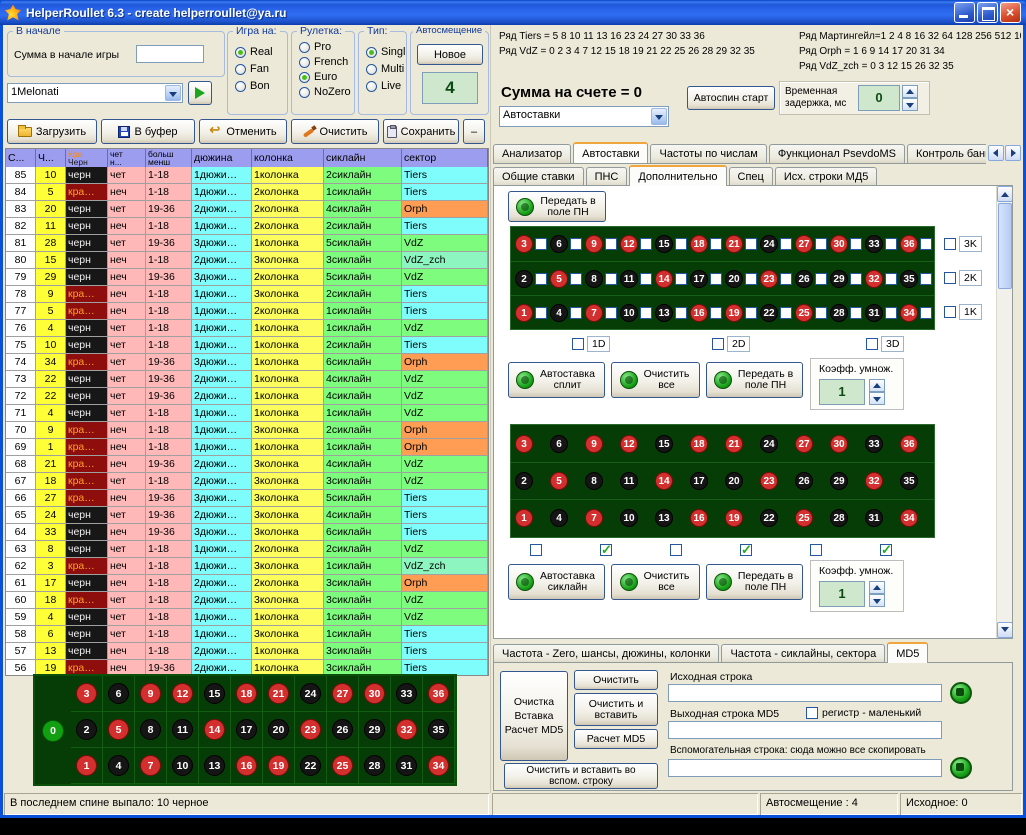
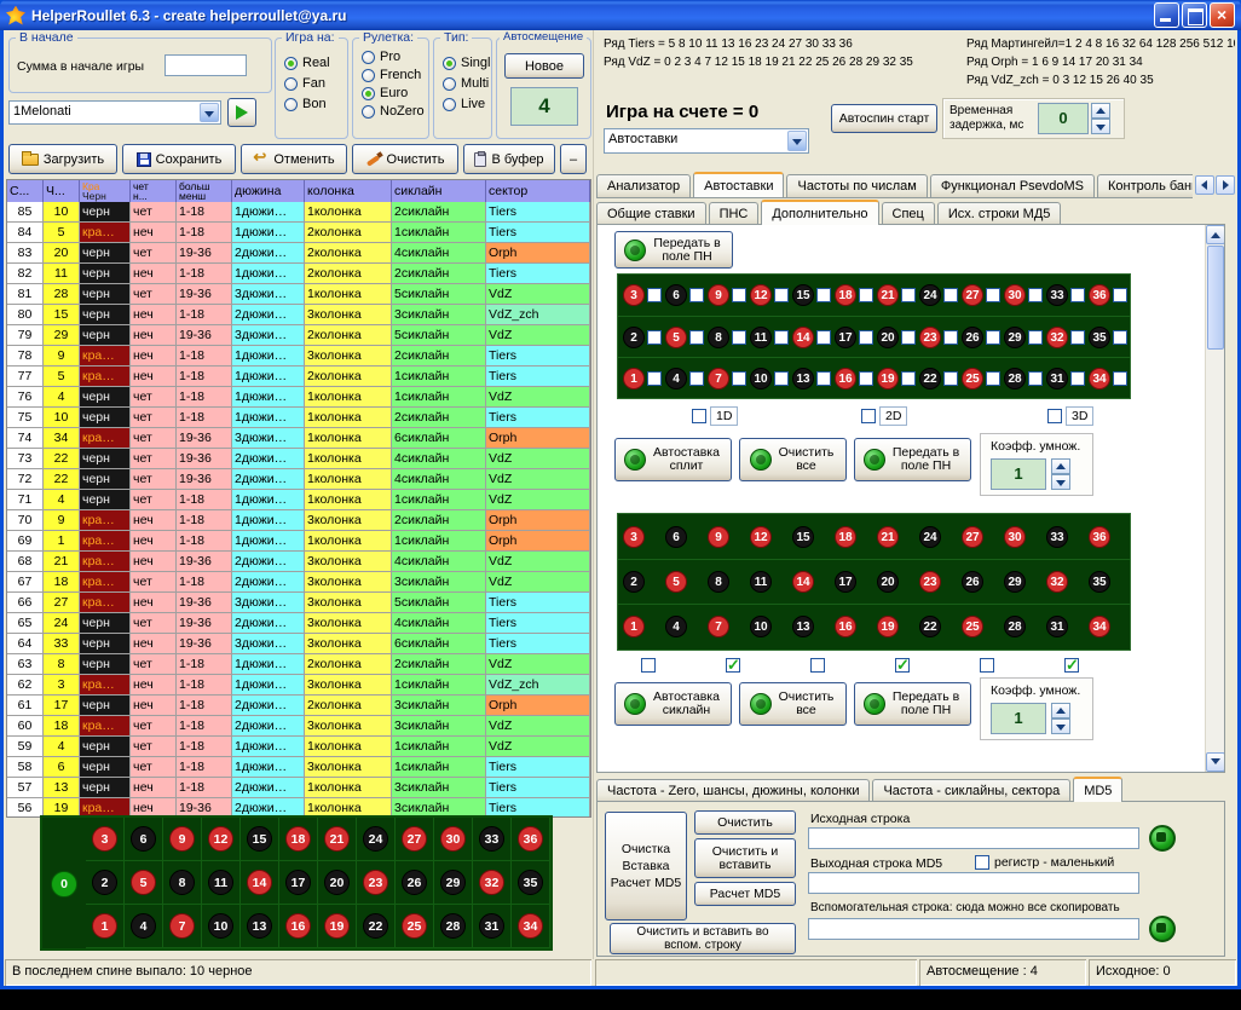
  HelperRoullet 6.3 - create helperroullet@ya.ru
  В начале
  Сумма в начале игры
  1Melonati
  Игра на:
  Real
  Fan
  Bon
  Рулетка:
  Pro
  French
  Euro
  NoZero
  Тип:
  Singl
  Multi
  Live
  Автосмещение
  Новое
  4
  Загрузить
- В буфер
+ Сохранить
  Отменить
  Очистить
- Сохранить
+ В буфер
  –
  С...
  Ч...
  Кра
  Черн
  чет
  н...
  больш
  менш
  дюжина
  колонка
  сиклайн
  сектор
  85
  10
  черн
  чет
  1-18
  1дюжи…
  1колонка
  2сиклайн
  Tiers
  84
  5
  кра…
  неч
  1-18
  1дюжи…
  2колонка
  1сиклайн
  Tiers
  83
  20
  черн
  чет
  19-36
  2дюжи…
  2колонка
  4сиклайн
  Orph
  82
  11
  черн
  неч
  1-18
  1дюжи…
  2колонка
  2сиклайн
  Tiers
  81
  28
  черн
  чет
  19-36
  3дюжи…
  1колонка
  5сиклайн
  VdZ
  80
  15
  черн
  неч
  1-18
  2дюжи…
  3колонка
  3сиклайн
  VdZ_zch
  79
  29
  черн
  неч
  19-36
  3дюжи…
  2колонка
  5сиклайн
  VdZ
  78
  9
  кра…
  неч
  1-18
  1дюжи…
  3колонка
  2сиклайн
  Tiers
  77
  5
  кра…
  неч
  1-18
  1дюжи…
  2колонка
  1сиклайн
  Tiers
  76
  4
  черн
  чет
  1-18
  1дюжи…
  1колонка
  1сиклайн
  VdZ
  75
  10
  черн
  чет
  1-18
  1дюжи…
  1колонка
  2сиклайн
  Tiers
  74
  34
  кра…
  чет
  19-36
  3дюжи…
  1колонка
  6сиклайн
  Orph
  73
  22
  черн
  чет
  19-36
  2дюжи…
  1колонка
  4сиклайн
  VdZ
  72
  22
  черн
  чет
  19-36
  2дюжи…
  1колонка
  4сиклайн
  VdZ
  71
  4
  черн
  чет
  1-18
  1дюжи…
  1колонка
  1сиклайн
  VdZ
  70
  9
  кра…
  неч
  1-18
  1дюжи…
  3колонка
  2сиклайн
  Orph
  69
  1
  кра…
  неч
  1-18
  1дюжи…
  1колонка
  1сиклайн
  Orph
  68
  21
  кра…
  неч
  19-36
  2дюжи…
  3колонка
  4сиклайн
  VdZ
  67
  18
  кра…
  чет
  1-18
  2дюжи…
  3колонка
  3сиклайн
  VdZ
  66
  27
  кра…
  неч
  19-36
  3дюжи…
  3колонка
  5сиклайн
  Tiers
  65
  24
  черн
  чет
  19-36
  2дюжи…
  3колонка
  4сиклайн
  Tiers
  64
  33
  черн
  неч
  19-36
  3дюжи…
  3колонка
  6сиклайн
  Tiers
  63
  8
  черн
  чет
  1-18
  1дюжи…
  2колонка
  2сиклайн
  VdZ
  62
  3
  кра…
  неч
  1-18
  1дюжи…
  3колонка
  1сиклайн
  VdZ_zch
  61
  17
  черн
  неч
  1-18
  2дюжи…
  2колонка
  3сиклайн
  Orph
  60
  18
  кра…
  чет
  1-18
  2дюжи…
  3колонка
  3сиклайн
  VdZ
  59
  4
  черн
  чет
  1-18
  1дюжи…
  1колонка
  1сиклайн
  VdZ
  58
  6
  черн
  чет
  1-18
  1дюжи…
  3колонка
  1сиклайн
  Tiers
  57
  13
  черн
  неч
  1-18
  2дюжи…
  1колонка
  3сиклайн
  Tiers
  56
  19
  кра…
  неч
  19-36
  2дюжи…
  1колонка
  3сиклайн
  Tiers
  0
  3
  6
  9
  12
  15
  18
  21
  24
  27
  30
  33
  36
  2
  5
  8
  11
  14
  17
  20
  23
  26
  29
  32
  35
  1
  4
  7
  10
  13
  16
  19
  22
  25
  28
  31
  34
  Ряд Tiers = 5 8 10 11 13 16 23 24 27 30 33 36
  Ряд VdZ = 0 2 3 4 7 12 15 18 19 21 22 25 26 28 29 32 35
  Ряд Мартингейл=1 2 4 8 16 32 64 128 256 512 1
  Ряд Orph = 1 6 9 14 17 20 31 34
- Ряд VdZ_zch = 0 3 12 15 26 32 35
+ Ряд VdZ_zch = 0 3 12 15 26 40 35
- Сумма на счете = 0
+ Игра на счете = 0
  Автоспин старт
  Временная
  задержка, мс
  0
  Автоставки
  Анализатор
  Автоставки
  Частоты по числам
  Функционал PsevdoMS
  Контроль бан
  Общие ставки
  ПНС
  Дополнительно
  Спец
  Исх. строки МД5
  Передать в поле ПН
  3
  6
  9
  12
  15
  18
  21
  24
  27
  30
  33
  36
  2
  5
  8
  11
  14
  17
  20
  23
  26
  29
  32
  35
  1
  4
  7
  10
  13
  16
  19
  22
  25
  28
  31
  34
- 3K
- 2K
- 1K
  1D
  2D
  3D
  Автоставка сплит
  Очистить все
  Передать в поле ПН
  Коэфф. умнож.
  1
  3
  6
  9
  12
  15
  18
  21
  24
  27
  30
  33
  36
  2
  5
  8
  11
  14
  17
  20
  23
  26
  29
  32
  35
  1
  4
  7
  10
  13
  16
  19
  22
  25
  28
  31
  34
  Автоставка сиклайн
  Очистить все
  Передать в поле ПН
  Коэфф. умнож.
  1
  Частота - Zero, шансы, дюжины, колонки
  Частота - сиклайны, сектора
  MD5
  Очистка
  Вставка
  Расчет MD5
  Очистить
  Очистить и вставить
  Расчет MD5
  Очистить и вставить во вспом. строку
  Исходная строка
  Выходная строка MD5
  регистр - маленький
  Вспомогательная строка: сюда можно все скопировать
  В последнем спине выпало: 10 черное
  Автосмещение : 4
  Исходное: 0
